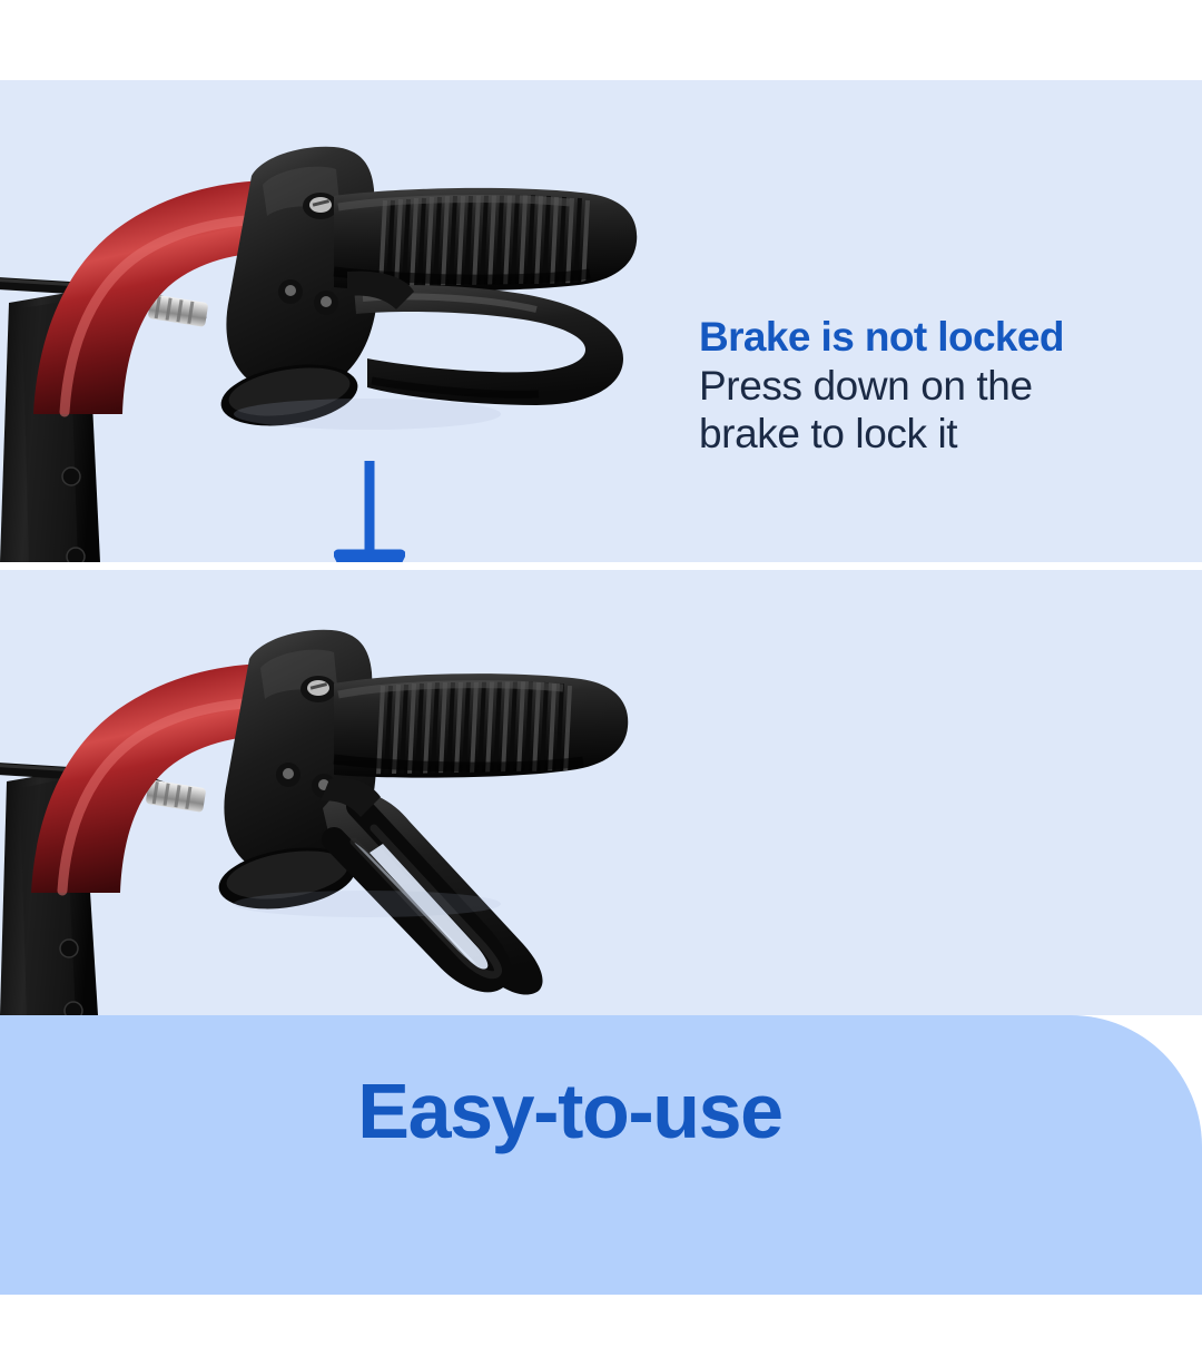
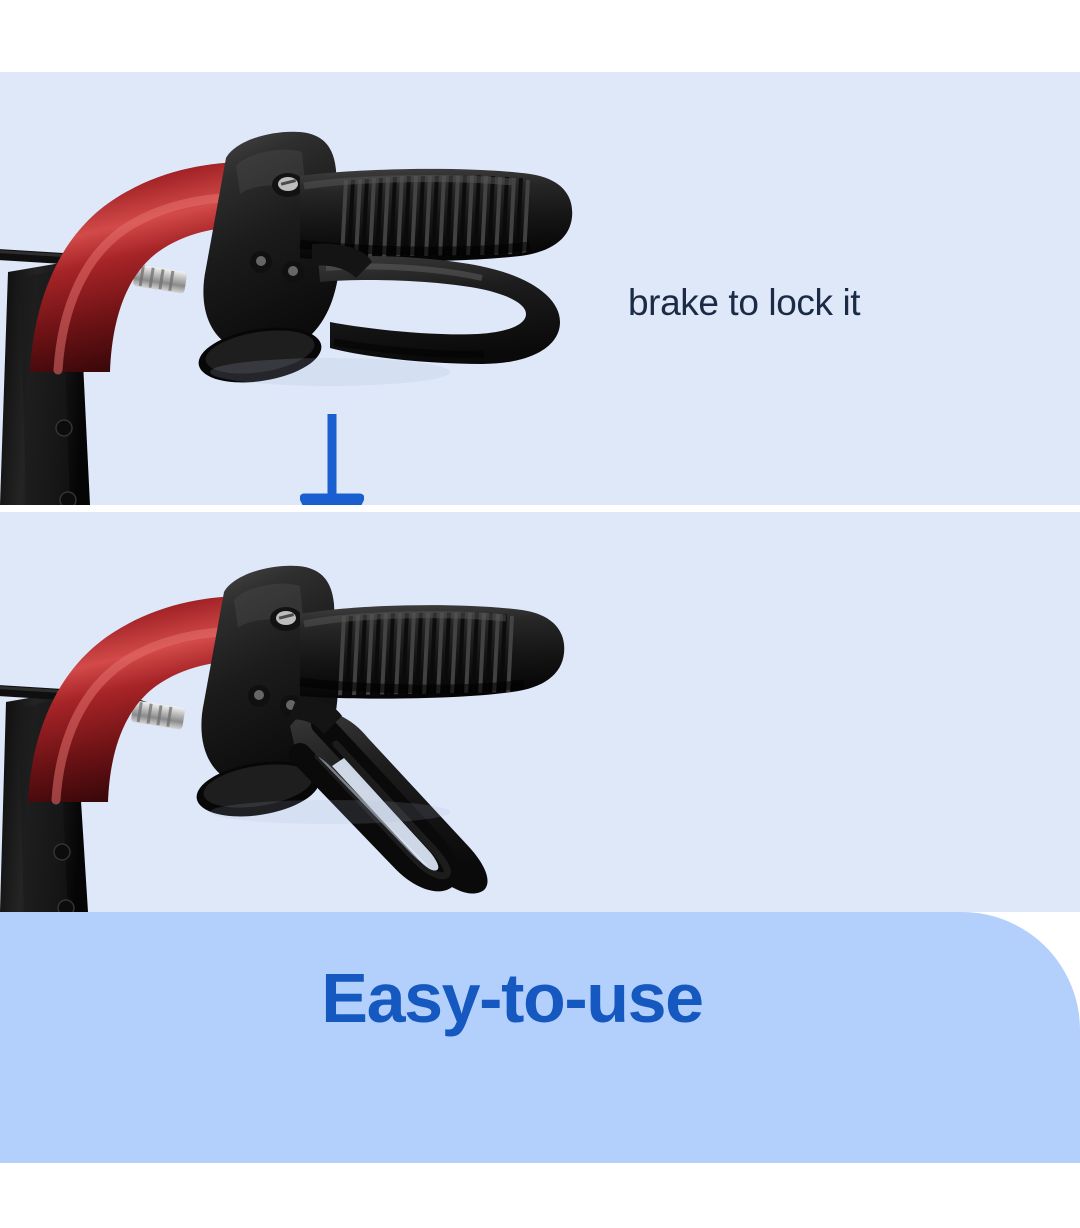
- Brake is not locked
- Press down on the
  brake to lock it
  Easy-to-use
